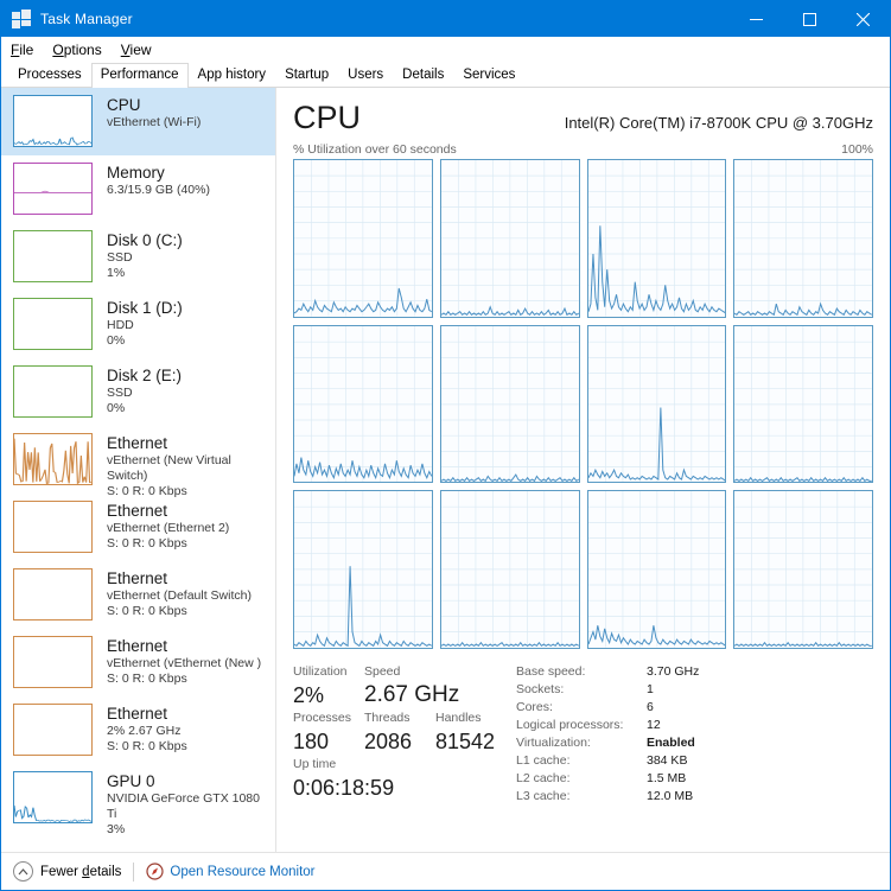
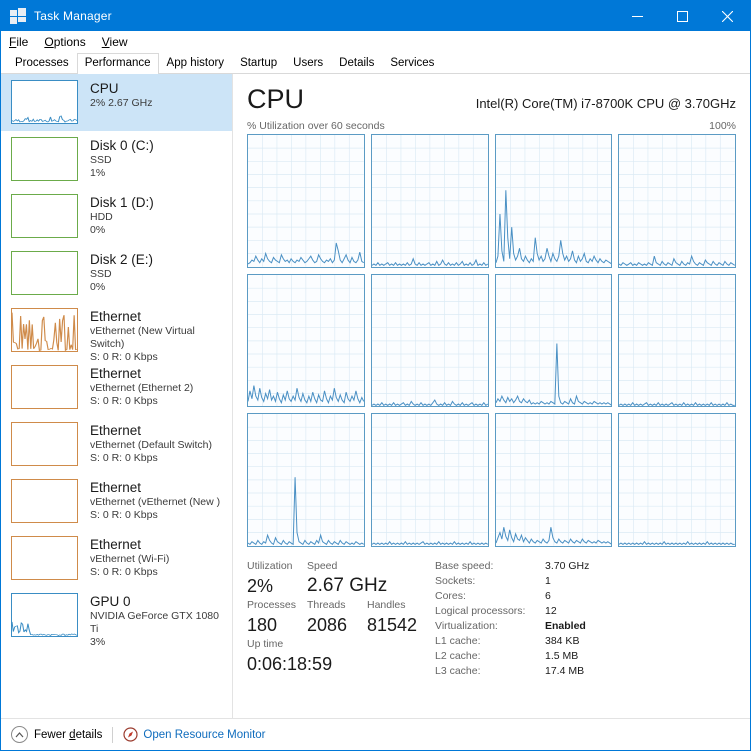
  Task Manager
  File
  Options
  View
  Processes
  Performance
  App history
  Startup
  Users
  Details
  Services
  CPU
- vEthernet (Wi-Fi)
+ 2% 2.67 GHz
- Memory
- 6.3/15.9 GB (40%)
  Disk 0 (C:)
  SSD
  1%
  Disk 1 (D:)
  HDD
  0%
  Disk 2 (E:)
  SSD
  0%
  Ethernet
  vEthernet (New Virtual Switch)
  S: 0 R: 0 Kbps
  Ethernet
  vEthernet (Ethernet 2)
  S: 0 R: 0 Kbps
  Ethernet
  vEthernet (Default Switch)
  S: 0 R: 0 Kbps
  Ethernet
  vEthernet (vEthernet (New )
  S: 0 R: 0 Kbps
  Ethernet
- 2% 2.67 GHz
+ vEthernet (Wi-Fi)
  S: 0 R: 0 Kbps
  GPU 0
  NVIDIA GeForce GTX 1080 Ti
  3%
  CPU
  Intel(R) Core(TM) i7-8700K CPU @ 3.70GHz
  % Utilization over 60 seconds
  100%
  Utilization
  2%
  Speed
  2.67 GHz
  Processes
  180
  Threads
  2086
  Handles
  81542
  Up time
  0:06:18:59
  Base speed:
  3.70 GHz
  Sockets:
  1
  Cores:
  6
  Logical processors:
  12
  Virtualization:
  Enabled
  L1 cache:
  384 KB
  L2 cache:
  1.5 MB
  L3 cache:
- 12.0 MB
+ 17.4 MB
  Fewer details
  Open Resource Monitor
